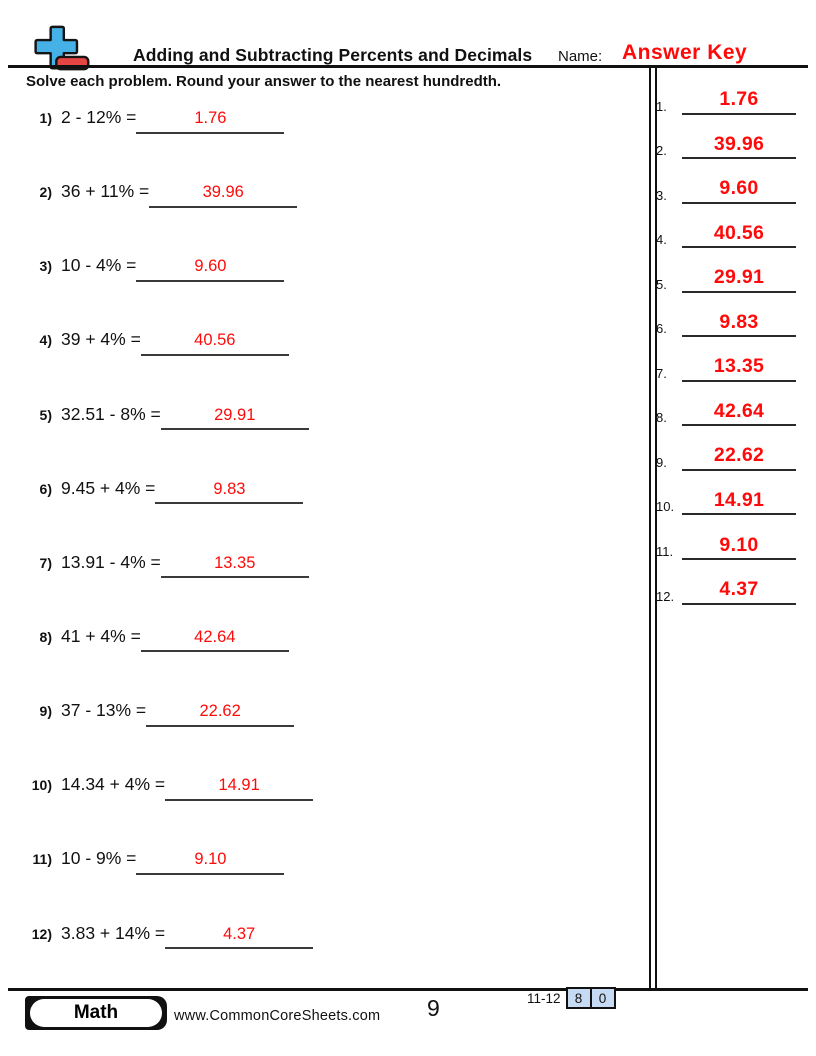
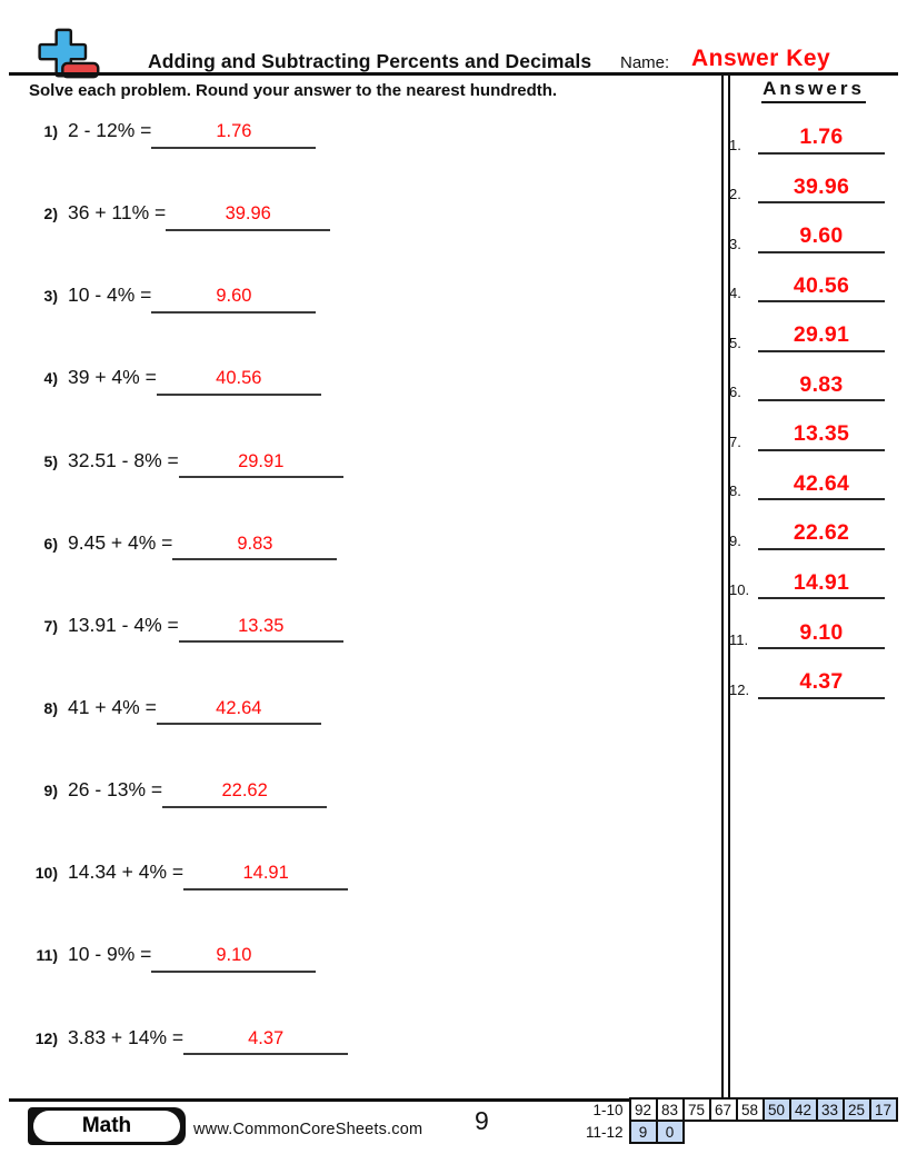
  Adding and Subtracting Percents and Decimals
  Name:
  Answer Key
  Solve each problem. Round your answer to the nearest hundredth.
  1)
  2 - 12% =
  1.76
  2)
  36 + 11% =
  39.96
  3)
  10 - 4% =
  9.60
  4)
  39 + 4% =
  40.56
  5)
  32.51 - 8% =
  29.91
  6)
  9.45 + 4% =
  9.83
  7)
  13.91 - 4% =
  13.35
  8)
  41 + 4% =
  42.64
  9)
- 37 - 13% =
+ 26 - 13% =
  22.62
  10)
  14.34 + 4% =
  14.91
  11)
  10 - 9% =
  9.10
  12)
  3.83 + 14% =
  4.37
+ Answers
  1.
  1.76
  2.
  39.96
  3.
  9.60
  4.
  40.56
  5.
  29.91
  6.
  9.83
  7.
  13.35
  8.
  42.64
  9.
  22.62
  10.
  14.91
  11.
  9.10
  12.
  4.37
  Math
  www.CommonCoreSheets.com
  9
+ 1-10	92	83	75	67	58	50	42	33	25	17
- 11-12	8	0
+ 11-12	9	0
